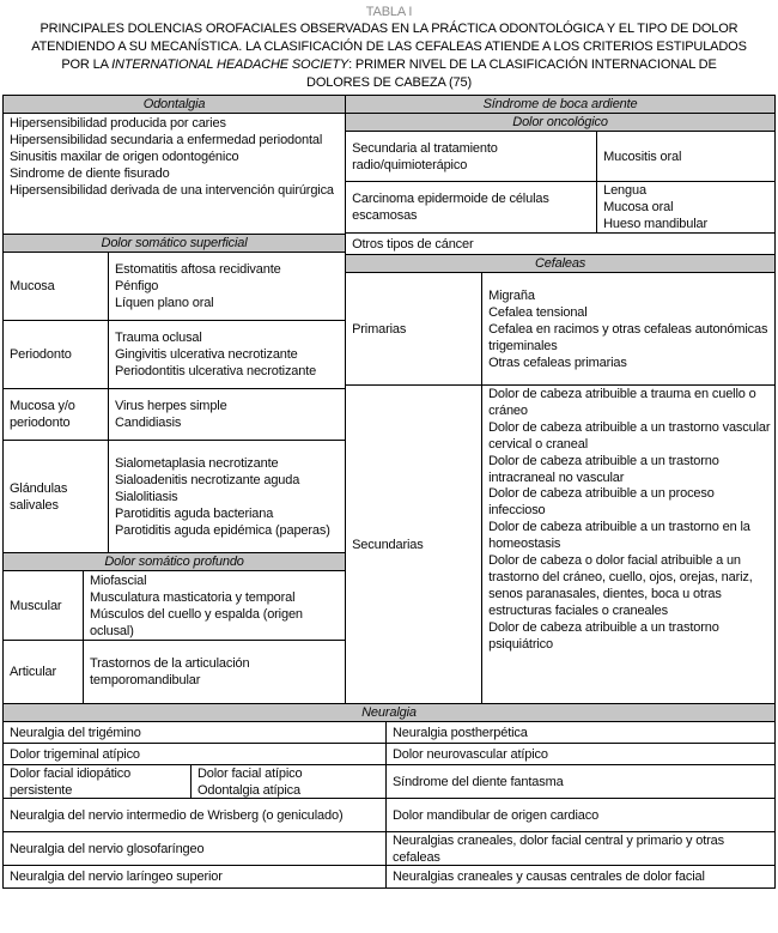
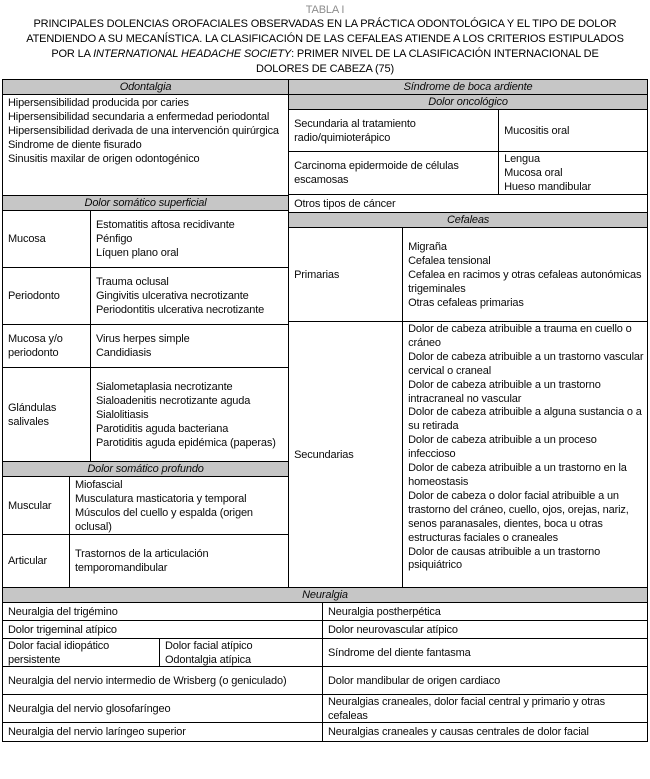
  TABLA I
  PRINCIPALES DOLENCIAS OROFACIALES OBSERVADAS EN LA PRÁCTICA ODONTOLÓGICA Y EL TIPO DE DOLOR ATENDIENDO A SU MECANÍSTICA. LA CLASIFICACIÓN DE LAS CEFALEAS ATIENDE A LOS CRITERIOS ESTIPULADOS POR LA INTERNATIONAL HEADACHE SOCIETY: PRIMER NIVEL DE LA CLASIFICACIÓN INTERNACIONAL DE DOLORES DE CABEZA (75)
  Odontalgia
  Hipersensibilidad producida por caries
  Hipersensibilidad secundaria a enfermedad periodontal
- Sinusitis maxilar de origen odontogénico
+ Hipersensibilidad derivada de una intervención quirúrgica
  Sindrome de diente fisurado
- Hipersensibilidad derivada de una intervención quirúrgica
+ Sinusitis maxilar de origen odontogénico
  Dolor somático superficial
  Mucosa
  Estomatitis aftosa recidivante
  Pénfigo
  Líquen plano oral
  Periodonto
  Trauma oclusal
  Gingivitis ulcerativa necrotizante
  Periodontitis ulcerativa necrotizante
  Mucosa y/o periodonto
  Virus herpes simple
  Candidiasis
  Glándulas salivales
  Sialometaplasia necrotizante
  Sialoadenitis necrotizante aguda
  Sialolitiasis
  Parotiditis aguda bacteriana
  Parotiditis aguda epidémica (paperas)
  Dolor somático profundo
  Muscular
  Miofascial
  Musculatura masticatoria y temporal
  Músculos del cuello y espalda (origen oclusal)
  Articular
  Trastornos de la articulación temporomandibular
  Síndrome de boca ardiente
  Dolor oncológico
  Secundaria al tratamiento radio/quimioterápico
  Mucositis oral
  Carcinoma epidermoide de células escamosas
  Lengua
  Mucosa oral
  Hueso mandibular
  Otros tipos de cáncer
  Cefaleas
  Primarias
  Migraña
  Cefalea tensional
  Cefalea en racimos y otras cefaleas autonómicas trigeminales
  Otras cefaleas primarias
  Secundarias
  Dolor de cabeza atribuible a trauma en cuello o cráneo
  Dolor de cabeza atribuible a un trastorno vascular cervical o craneal
  Dolor de cabeza atribuible a un trastorno intracraneal no vascular
+ Dolor de cabeza atribuible a alguna sustancia o a su retirada
  Dolor de cabeza atribuible a un proceso infeccioso
  Dolor de cabeza atribuible a un trastorno en la homeostasis
  Dolor de cabeza o dolor facial atribuible a un trastorno del cráneo, cuello, ojos, orejas, nariz, senos paranasales, dientes, boca u otras estructuras faciales o craneales
- Dolor de cabeza atribuible a un trastorno psiquiátrico
+ Dolor de causas atribuible a un trastorno psiquiátrico
  Neuralgia
  Neuralgia del trigémino
  Neuralgia postherpética
  Dolor trigeminal atípico
  Dolor neurovascular atípico
  Dolor facial idiopático persistente
  Dolor facial atípico
  Odontalgia atípica
  Síndrome del diente fantasma
  Neuralgia del nervio intermedio de Wrisberg (o geniculado)
  Dolor mandibular de origen cardiaco
  Neuralgia del nervio glosofaríngeo
  Neuralgias craneales, dolor facial central y primario y otras cefaleas
  Neuralgia del nervio laríngeo superior
  Neuralgias craneales y causas centrales de dolor facial
